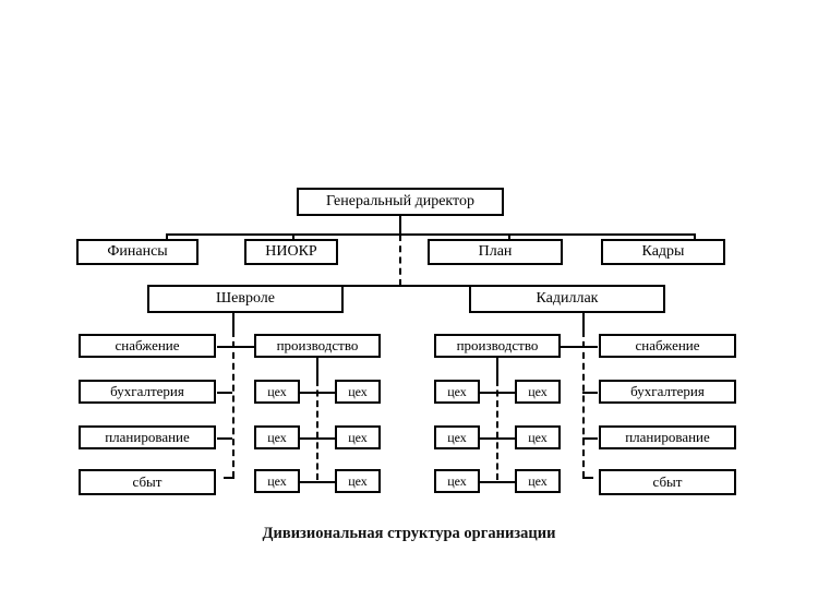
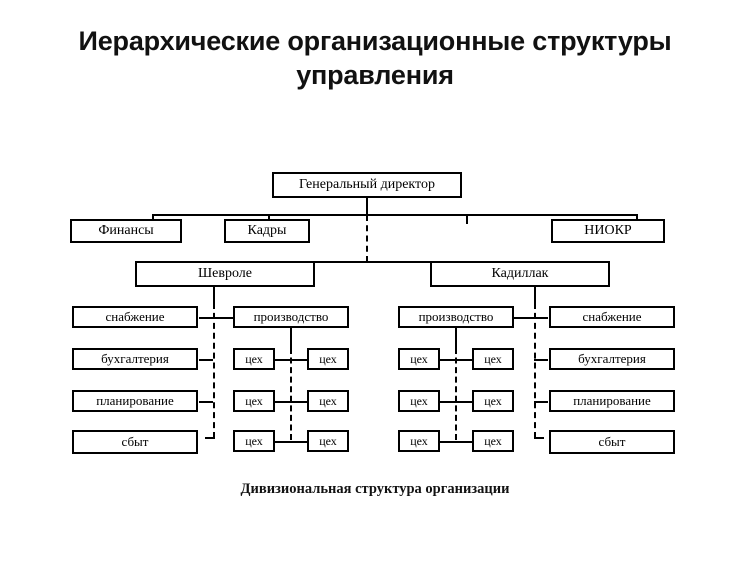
+ Иерархические организационные структуры управления
  Генеральный директор
  Финансы
- НИОКР
+ Кадры
- План
- Кадры
+ НИОКР
  Шевроле
  Кадиллак
  снабжение
  бухгалтерия
  планирование
  сбыт
  производство
  цех
  цех
  цех
  цех
  цех
  цех
  производство
  снабжение
  бухгалтерия
  планирование
  сбыт
  цех
  цех
  цех
  цех
  цех
  цех
  Дивизиональная структура организации
